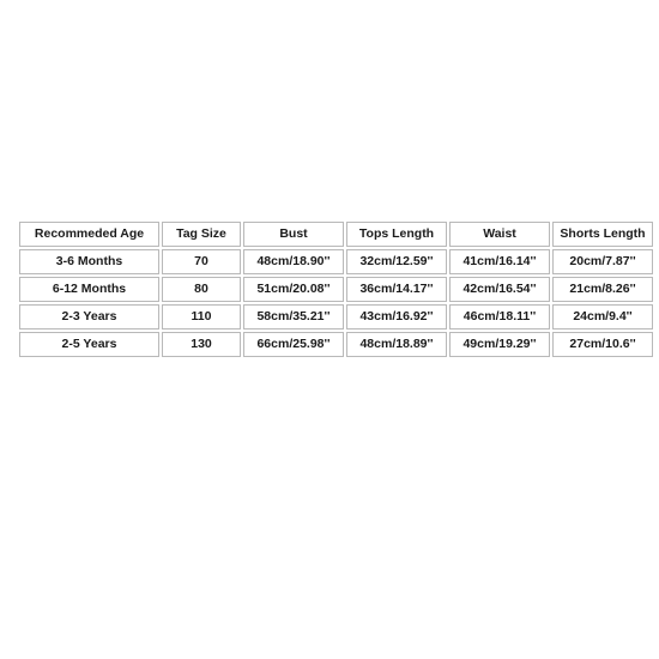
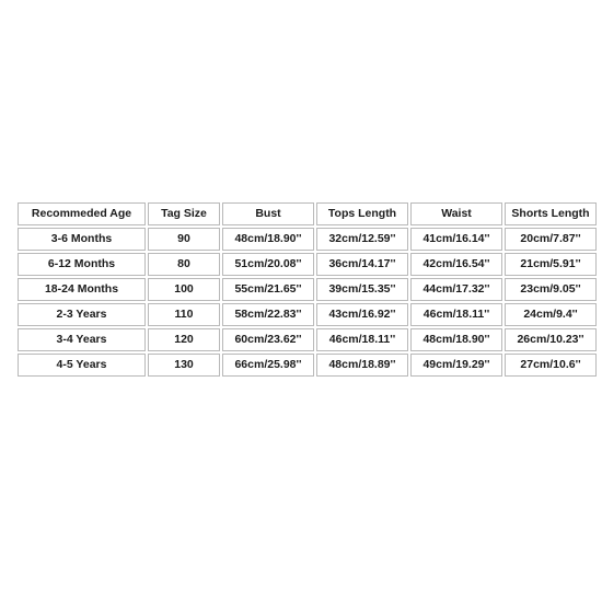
  Recommeded Age	Tag Size	Bust	Tops Length	Waist	Shorts Length
- 3-6 Months	70	48cm/18.90''	32cm/12.59''	41cm/16.14''	20cm/7.87''
+ 3-6 Months	90	48cm/18.90''	32cm/12.59''	41cm/16.14''	20cm/7.87''
- 6-12 Months	80	51cm/20.08''	36cm/14.17''	42cm/16.54''	21cm/8.26''
+ 6-12 Months	80	51cm/20.08''	36cm/14.17''	42cm/16.54''	21cm/5.91''
+ 18-24 Months	100	55cm/21.65''	39cm/15.35''	44cm/17.32''	23cm/9.05''
- 2-3 Years	110	58cm/35.21''	43cm/16.92''	46cm/18.11''	24cm/9.4''
+ 2-3 Years	110	58cm/22.83''	43cm/16.92''	46cm/18.11''	24cm/9.4''
+ 3-4 Years	120	60cm/23.62''	46cm/18.11''	48cm/18.90''	26cm/10.23''
- 2-5 Years	130	66cm/25.98''	48cm/18.89''	49cm/19.29''	27cm/10.6''
+ 4-5 Years	130	66cm/25.98''	48cm/18.89''	49cm/19.29''	27cm/10.6''
